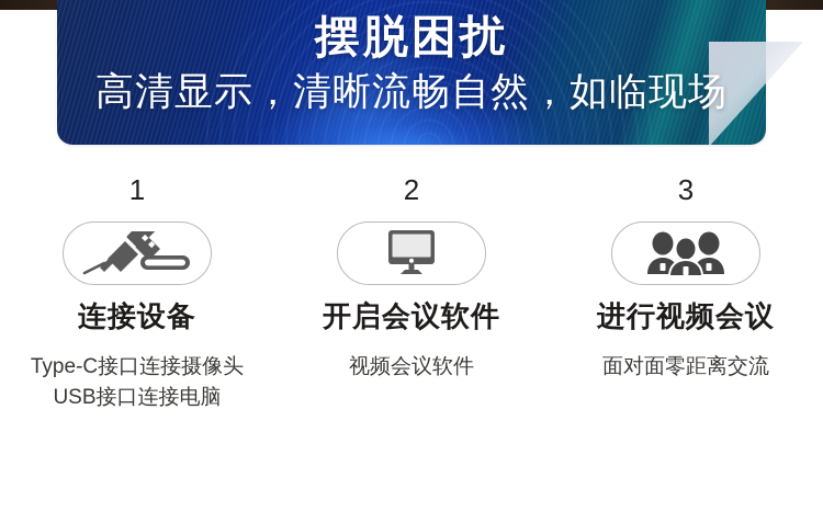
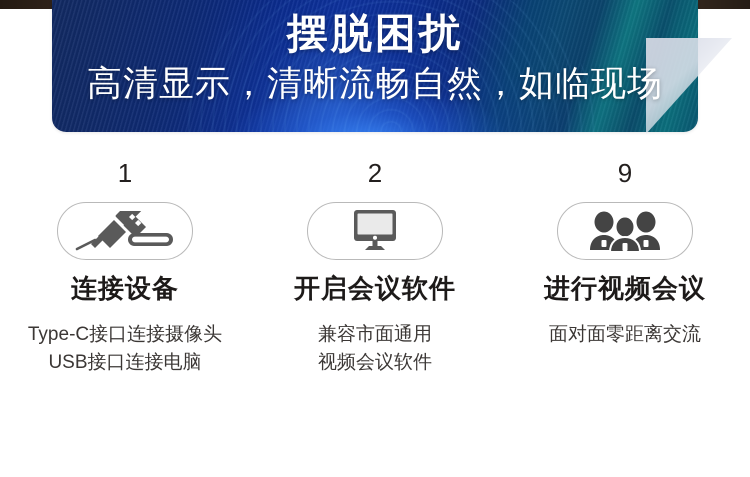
  摆脱困扰
  高清显示，清晰流畅自然，如临现场
  1
  连接设备
  Type-C接口连接摄像头
  USB接口连接电脑
  2
  开启会议软件
+ 兼容市面通用
  视频会议软件
- 3
+ 9
  进行视频会议
  面对面零距离交流
